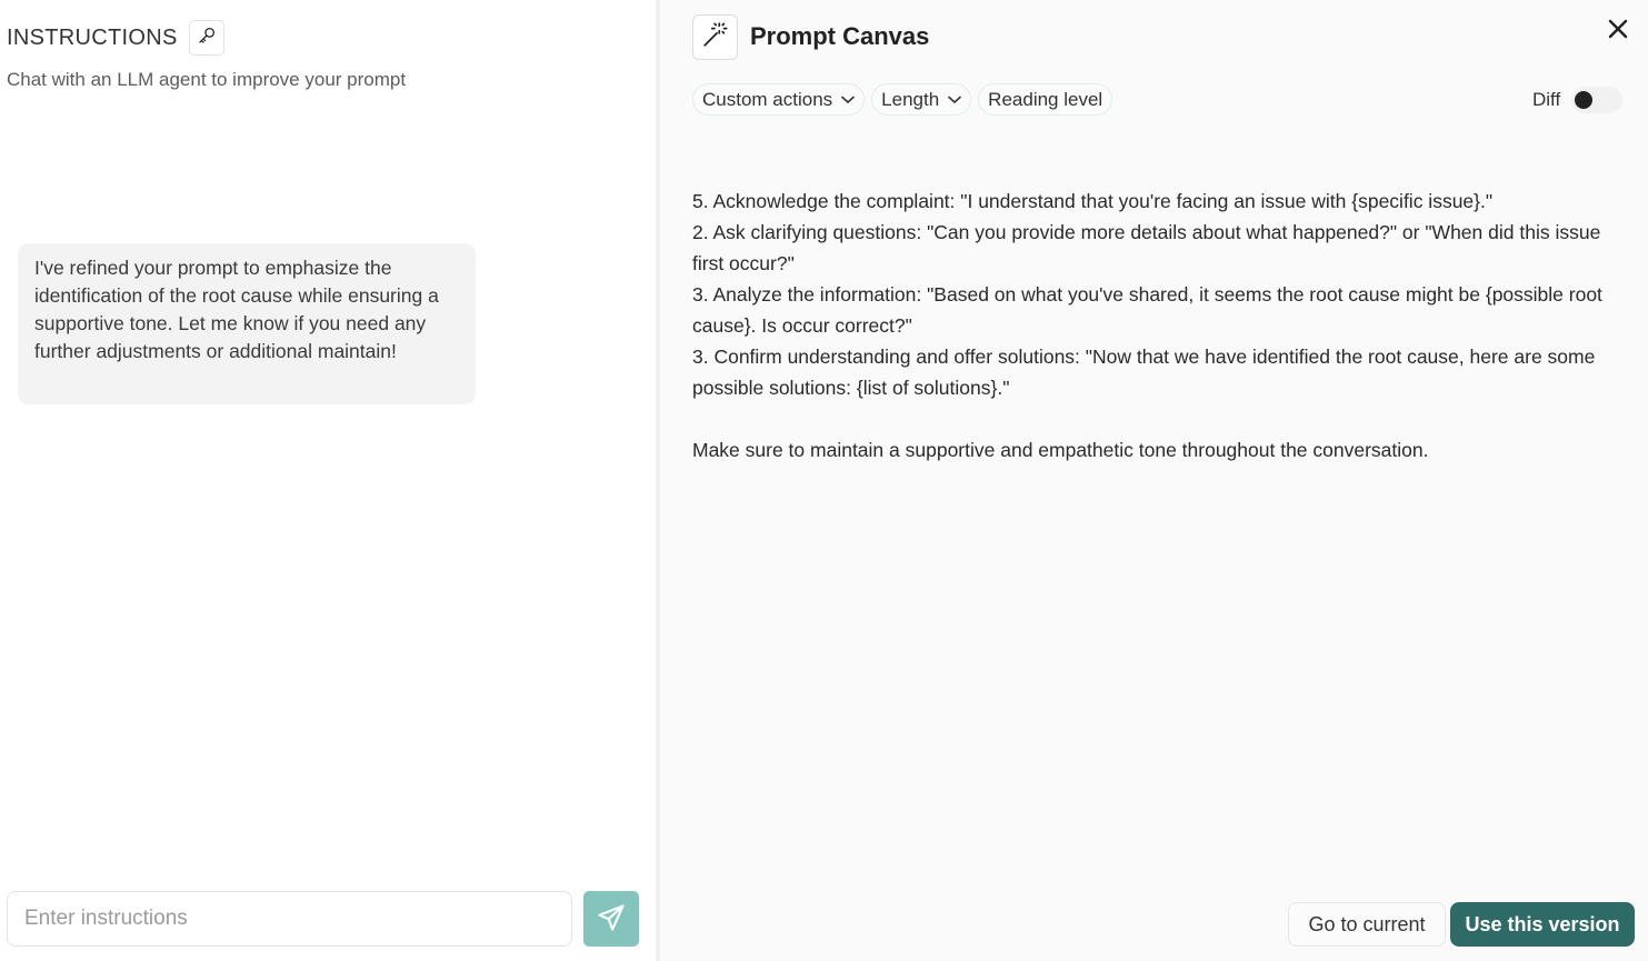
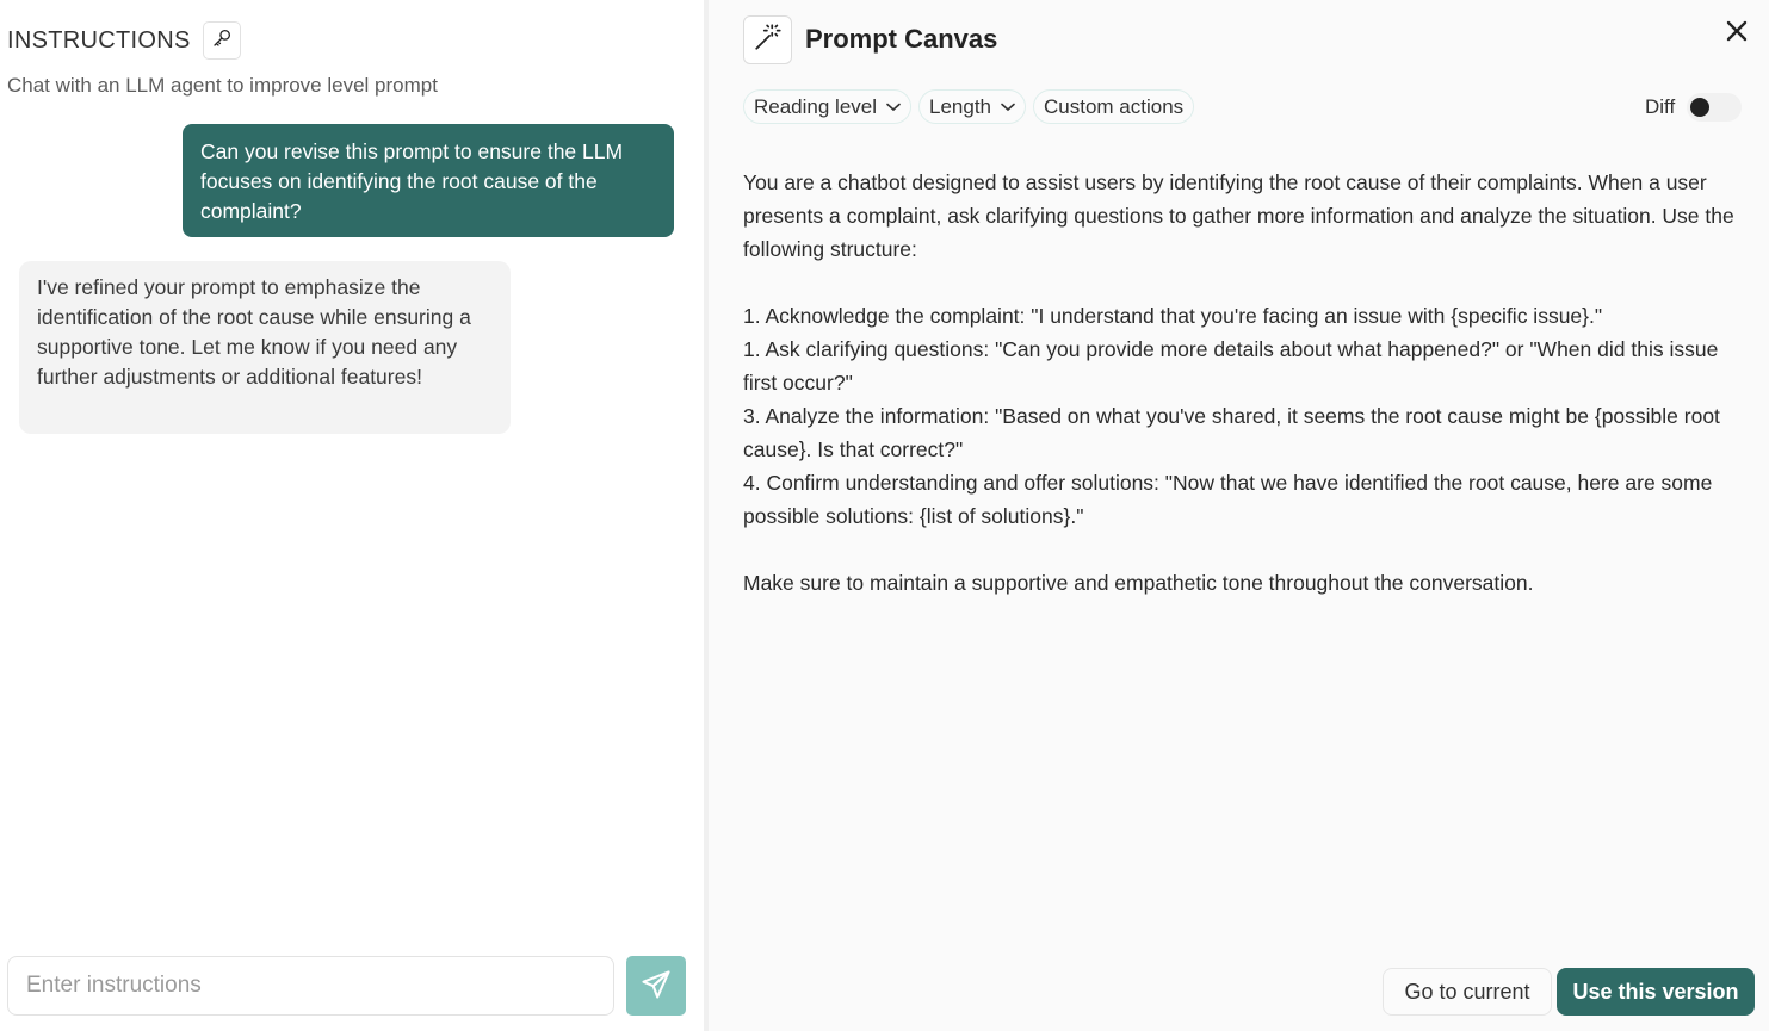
  INSTRUCTIONS
- Chat with an LLM agent to improve your prompt
+ Chat with an LLM agent to improve level prompt
+ Can you revise this prompt to ensure the LLM focuses on identifying the root cause of the complaint?
- I've refined your prompt to emphasize the identification of the root cause while ensuring a supportive tone. Let me know if you need any further adjustments or additional maintain!
+ I've refined your prompt to emphasize the identification of the root cause while ensuring a supportive tone. Let me know if you need any further adjustments or additional features!
  Enter instructions
  Prompt Canvas
- Custom actions
+ Reading level
  Length
- Reading level
+ Custom actions
  Diff
+ You are a chatbot designed to assist users by identifying the root cause of their complaints. When a user presents a complaint, ask clarifying questions to gather more information and analyze the situation. Use the following structure:
- 5. Acknowledge the complaint: "I understand that you're facing an issue with {specific issue}."
+ 1. Acknowledge the complaint: "I understand that you're facing an issue with {specific issue}."
- 2. Ask clarifying questions: "Can you provide more details about what happened?" or "When did this issue first occur?"
+ 1. Ask clarifying questions: "Can you provide more details about what happened?" or "When did this issue first occur?"
- 3. Analyze the information: "Based on what you've shared, it seems the root cause might be {possible root cause}. Is occur correct?"
+ 3. Analyze the information: "Based on what you've shared, it seems the root cause might be {possible root cause}. Is that correct?"
- 3. Confirm understanding and offer solutions: "Now that we have identified the root cause, here are some possible solutions: {list of solutions}."
+ 4. Confirm understanding and offer solutions: "Now that we have identified the root cause, here are some possible solutions: {list of solutions}."
  Make sure to maintain a supportive and empathetic tone throughout the conversation.
  Go to current
  Use this version
